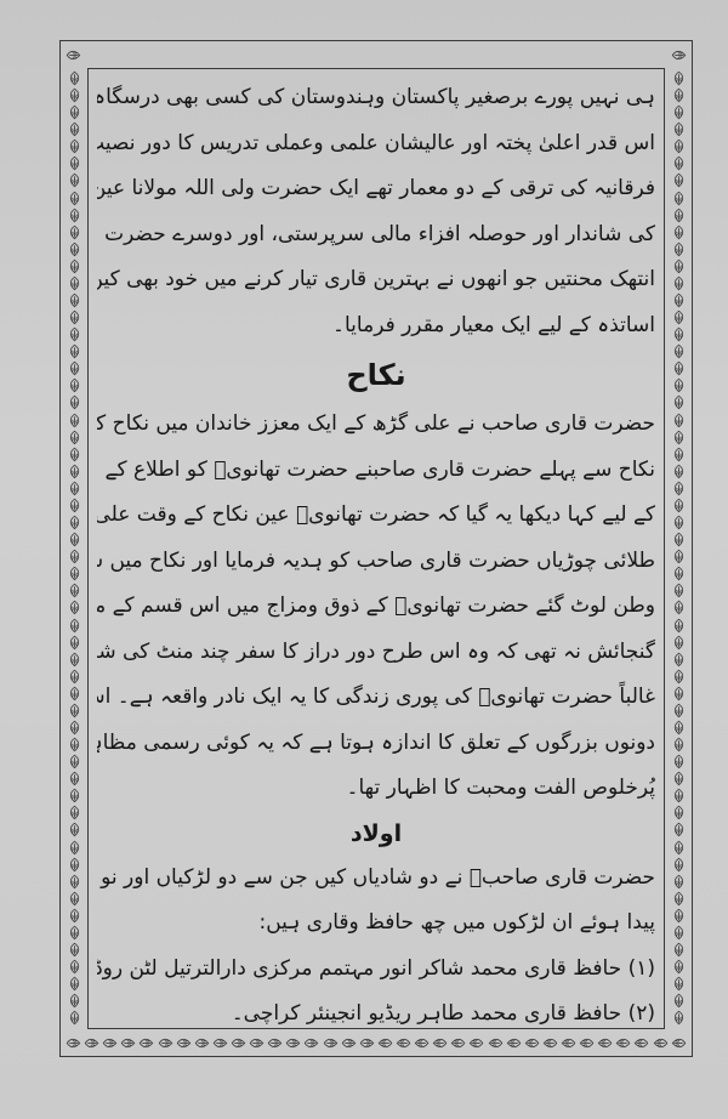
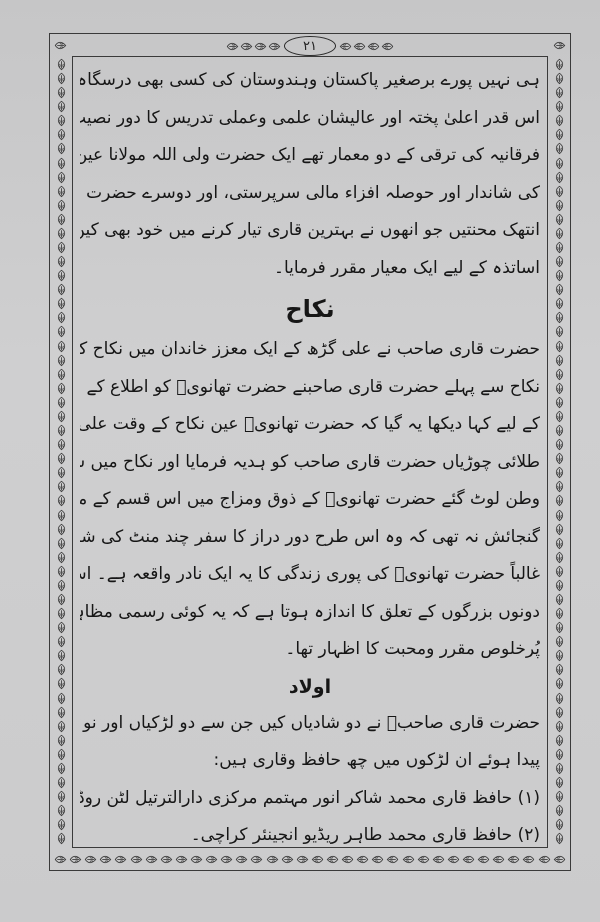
+ ۲۱
  ہی نہیں پورے برصغیر پاکستان وہندوستان کی کسی بھی درسگاہ
  اس قدر اعلیٰ پختہ اور عالیشان علمی وعملی تدریس کا دور نصی
  فرقانیہ کی ترقی کے دو معمار تھے ایک حضرت ولی اللہ مولانا عین
  کی شاندار اور حوصلہ افزاء مالی سرپرستی، اور دوسرے حضرت
  انتھک محنتیں جو انھوں نے بہترین قاری تیار کرنے میں خود بھی کی
  اساتذہ کے لیے ایک معیار مقرر فرمایا۔
  نکاح
  حضرت قاری صاحب نے علی گڑھ کے ایک معزز خاندان میں نکاح ک
  نکاح سے پہلے حضرت قاری صاحبنے حضرت تھانویؒ کو اطلاع کے
  کے لیے کہا دیکھا یہ گیا کہ حضرت تھانویؒ عین نکاح کے وقت علی
  طلائی چوڑیاں حضرت قاری صاحب کو ہدیہ فرمایا اور نکاح میں
  وطن لوٹ گئے حضرت تھانویؒ کے ذوق ومزاج میں اس قسم کے م
  گنجائش نہ تھی کہ وہ اس طرح دور دراز کا سفر چند منٹ کی ش
  غالباً حضرت تھانویؒ کی پوری زندگی کا یہ ایک نادر واقعہ ہے۔ ا
  دونوں بزرگوں کے تعلق کا اندازہ ہوتا ہے کہ یہ کوئی رسمی مظاہ
- پُرخلوص الفت ومحبت کا اظہار تھا۔
+ پُرخلوص مقرر ومحبت کا اظہار تھا۔
  اولاد
  حضرت قاری صاحبؒ نے دو شادیاں کیں جن سے دو لڑکیاں اور نو
  پیدا ہوئے ان لڑکوں میں چھ حافظ وقاری ہیں:
  (۱) حافظ قاری محمد شاکر انور مہتمم مرکزی دارالترتیل لٹن روڈ
  (۲) حافظ قاری محمد طاہر ریڈیو انجینئر کراچی۔
